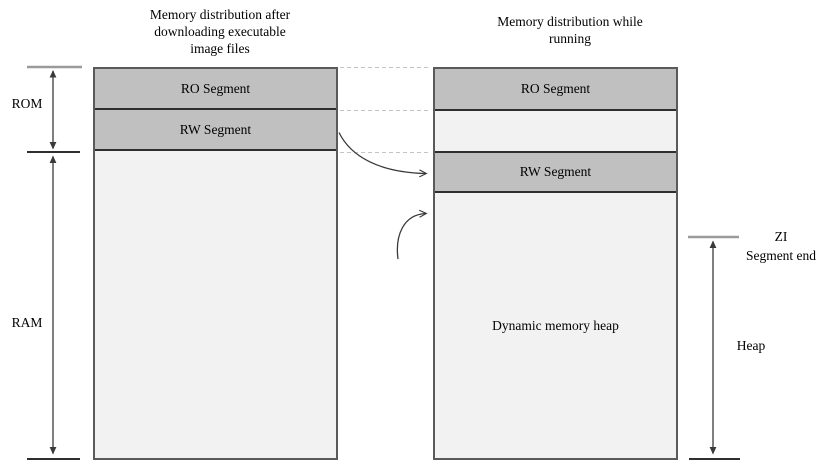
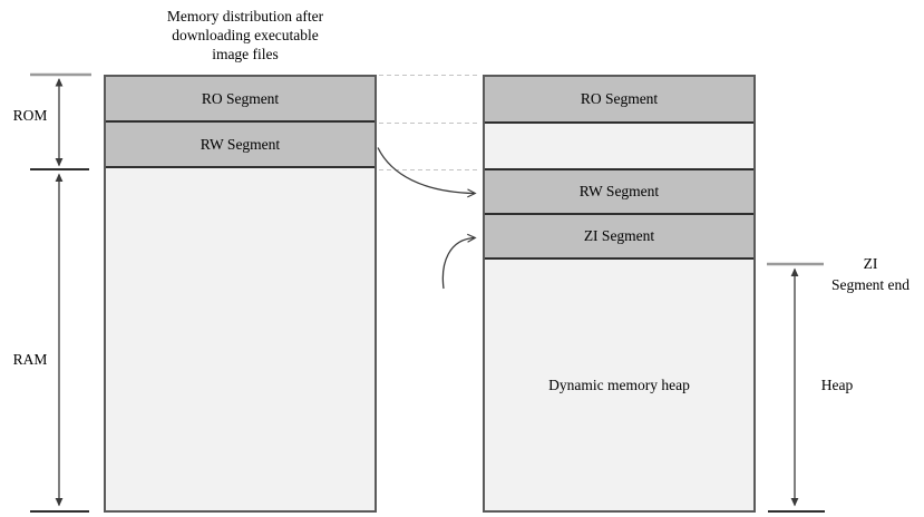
  Memory distribution after
  downloading executable
  image files
- Memory distribution while
- running
  RO Segment
  RW Segment
  RO Segment
  RW Segment
+ ZI Segment
  Dynamic memory heap
  ROM
  RAM
  Heap
  ZI
  Segment end
